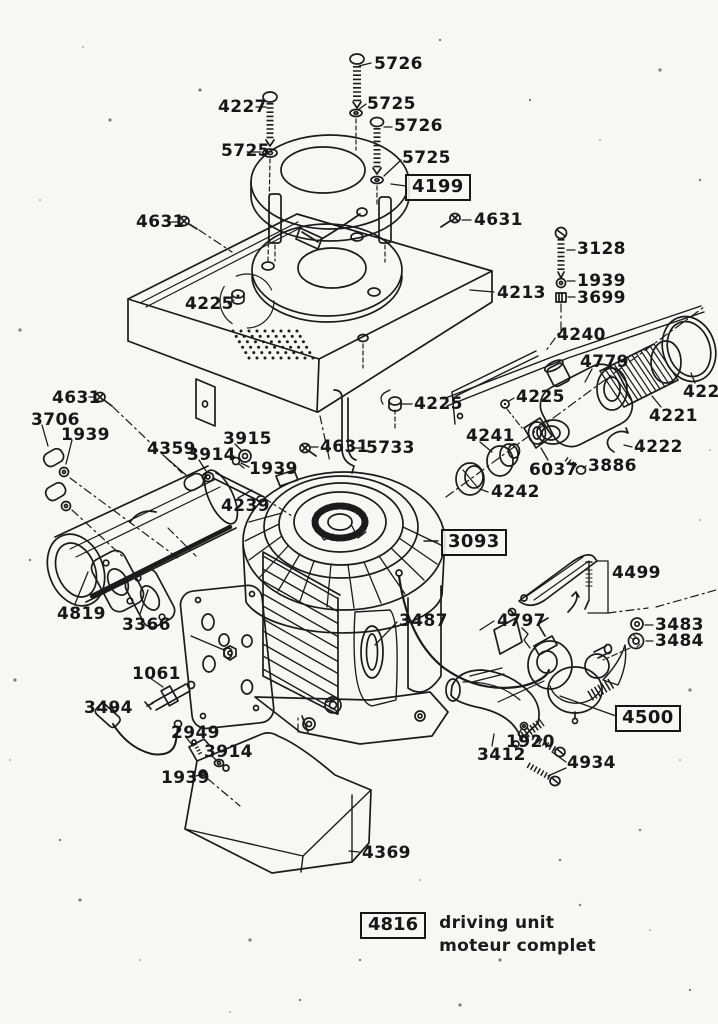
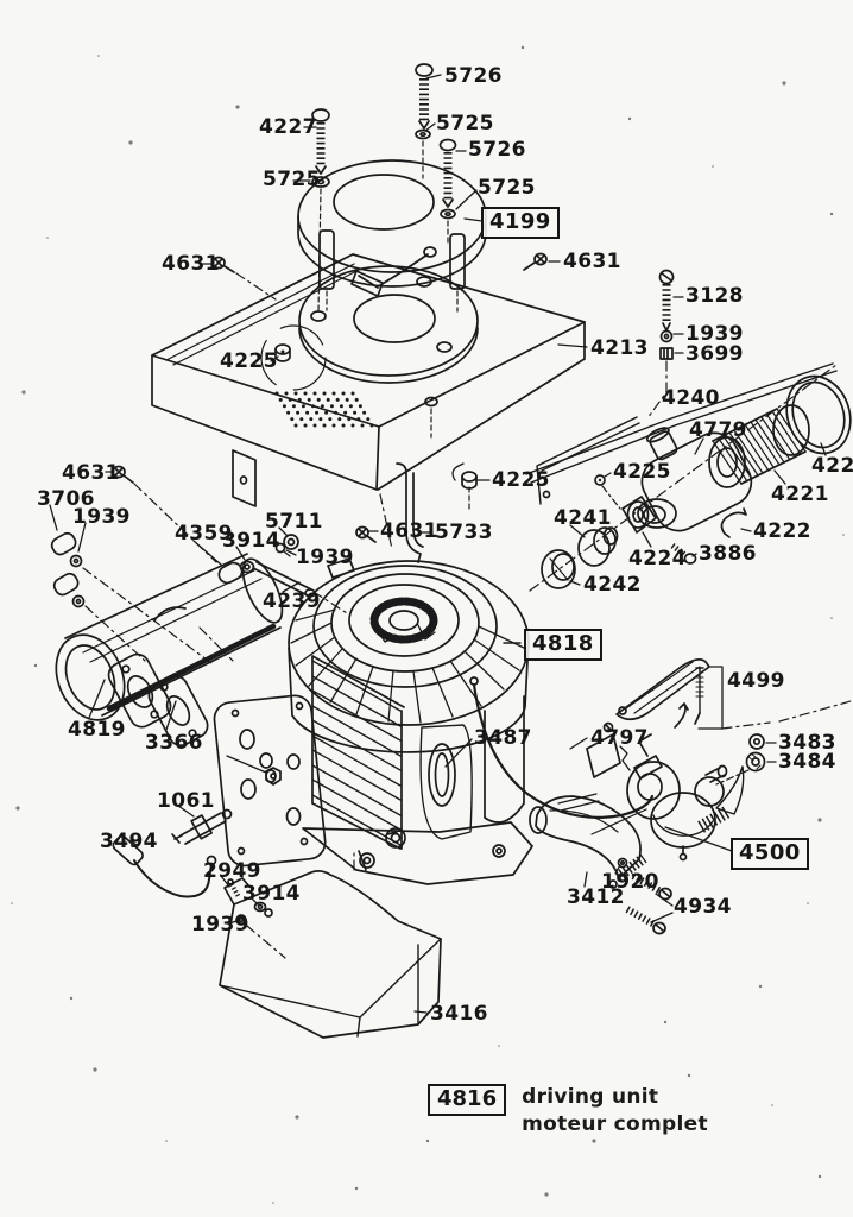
  5726
  4227
  5725
  5726
  5725
  5725
  4199
  4631
  4631
  3128
  1939
  3699
  4213
  4225
  4240
  4779
  4225
  422
  4221
  4241
  4222
- 6037
+ 4224
  3886
  4242
  4631
  3706
  1939
  4359
  3914
- 3915
+ 5711
  1939
  4631
  4225
  5733
  4239
- 3093
+ 4818
  4819
  3366
  3487
  1061
  3494
  2949
  3914
  1939
  4797
  4499
  3483
  3484
  4500
  1920
  3412
  4934
- 4369
+ 3416
  4816
  driving unit
  moteur complet
